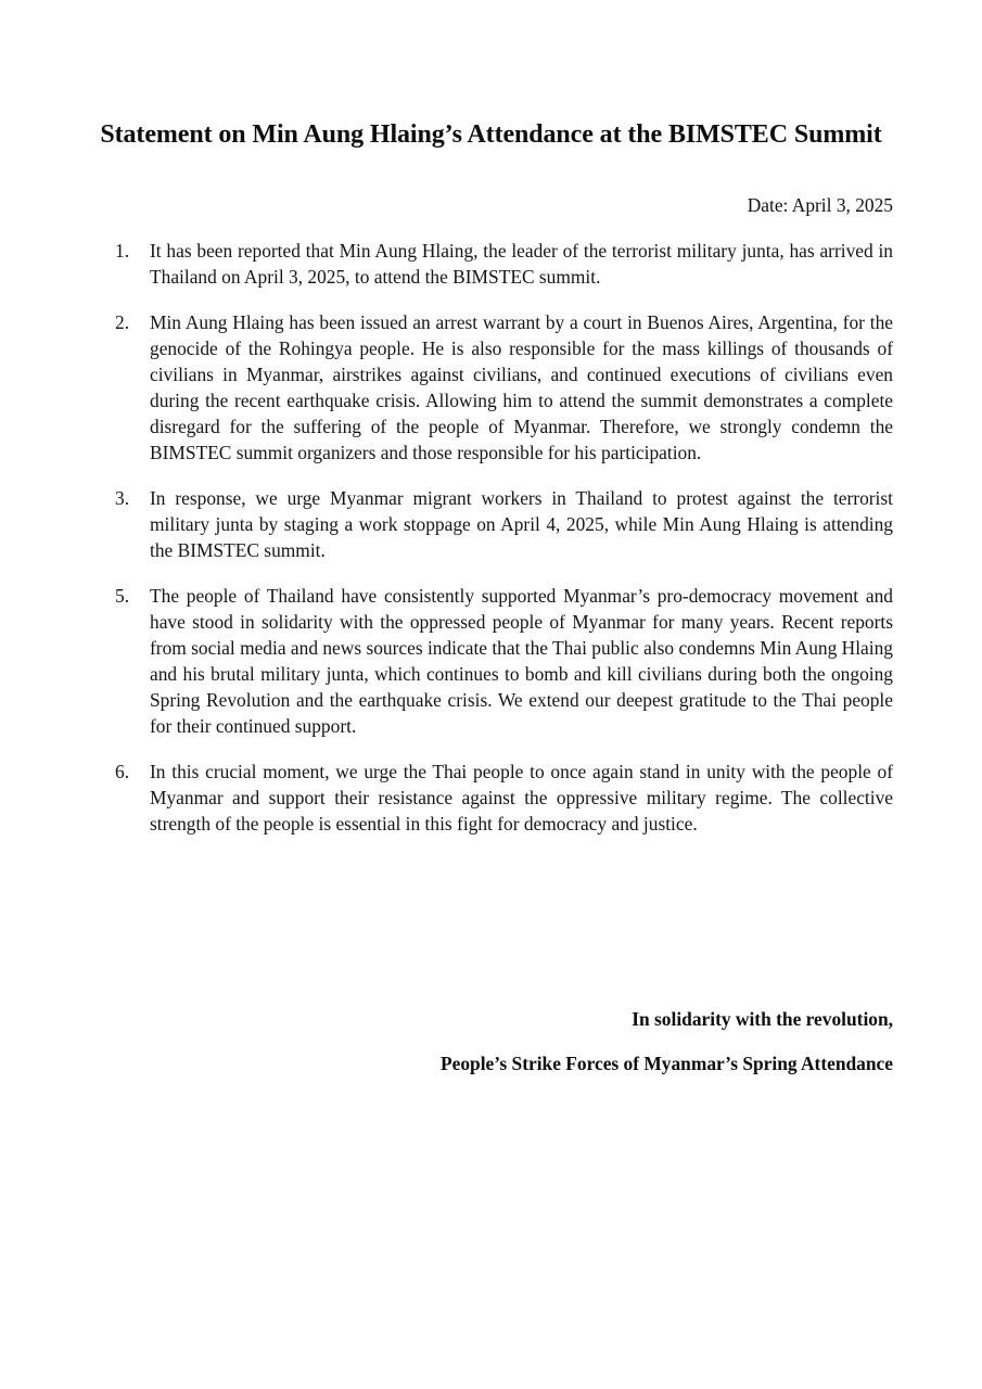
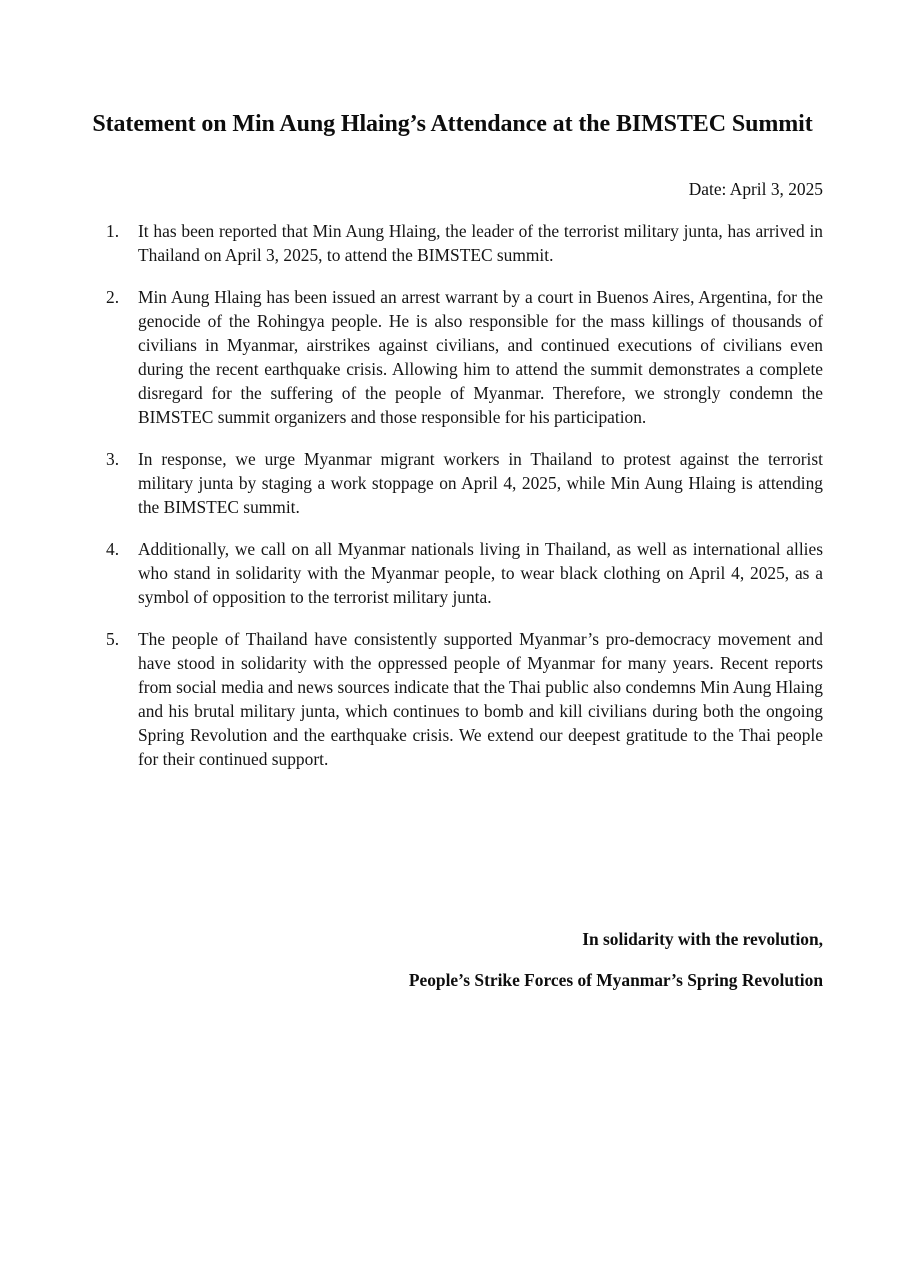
  Statement on Min Aung Hlaing’s Attendance at the BIMSTEC Summit
  Date: April 3, 2025
  1.
  It has been reported that Min Aung Hlaing, the leader of the terrorist military junta, has arrived in Thailand on April 3, 2025, to attend the BIMSTEC summit.
  2.
  Min Aung Hlaing has been issued an arrest warrant by a court in Buenos Aires, Argentina, for the genocide of the Rohingya people. He is also responsible for the mass killings of thousands of civilians in Myanmar, airstrikes against civilians, and continued executions of civilians even during the recent earthquake crisis. Allowing him to attend the summit demonstrates a complete disregard for the suffering of the people of Myanmar. Therefore, we strongly condemn the BIMSTEC summit organizers and those responsible for his participation.
  3.
  In response, we urge Myanmar migrant workers in Thailand to protest against the terrorist military junta by staging a work stoppage on April 4, 2025, while Min Aung Hlaing is attending the BIMSTEC summit.
+ 4.
+ Additionally, we call on all Myanmar nationals living in Thailand, as well as international allies who stand in solidarity with the Myanmar people, to wear black clothing on April 4, 2025, as a symbol of opposition to the terrorist military junta.
  5.
  The people of Thailand have consistently supported Myanmar’s pro-democracy movement and have stood in solidarity with the oppressed people of Myanmar for many years. Recent reports from social media and news sources indicate that the Thai public also condemns Min Aung Hlaing and his brutal military junta, which continues to bomb and kill civilians during both the ongoing Spring Revolution and the earthquake crisis. We extend our deepest gratitude to the Thai people for their continued support.
- 6.
- In this crucial moment, we urge the Thai people to once again stand in unity with the people of Myanmar and support their resistance against the oppressive military regime. The collective strength of the people is essential in this fight for democracy and justice.
  In solidarity with the revolution,
- People’s Strike Forces of Myanmar’s Spring Attendance
+ People’s Strike Forces of Myanmar’s Spring Revolution
